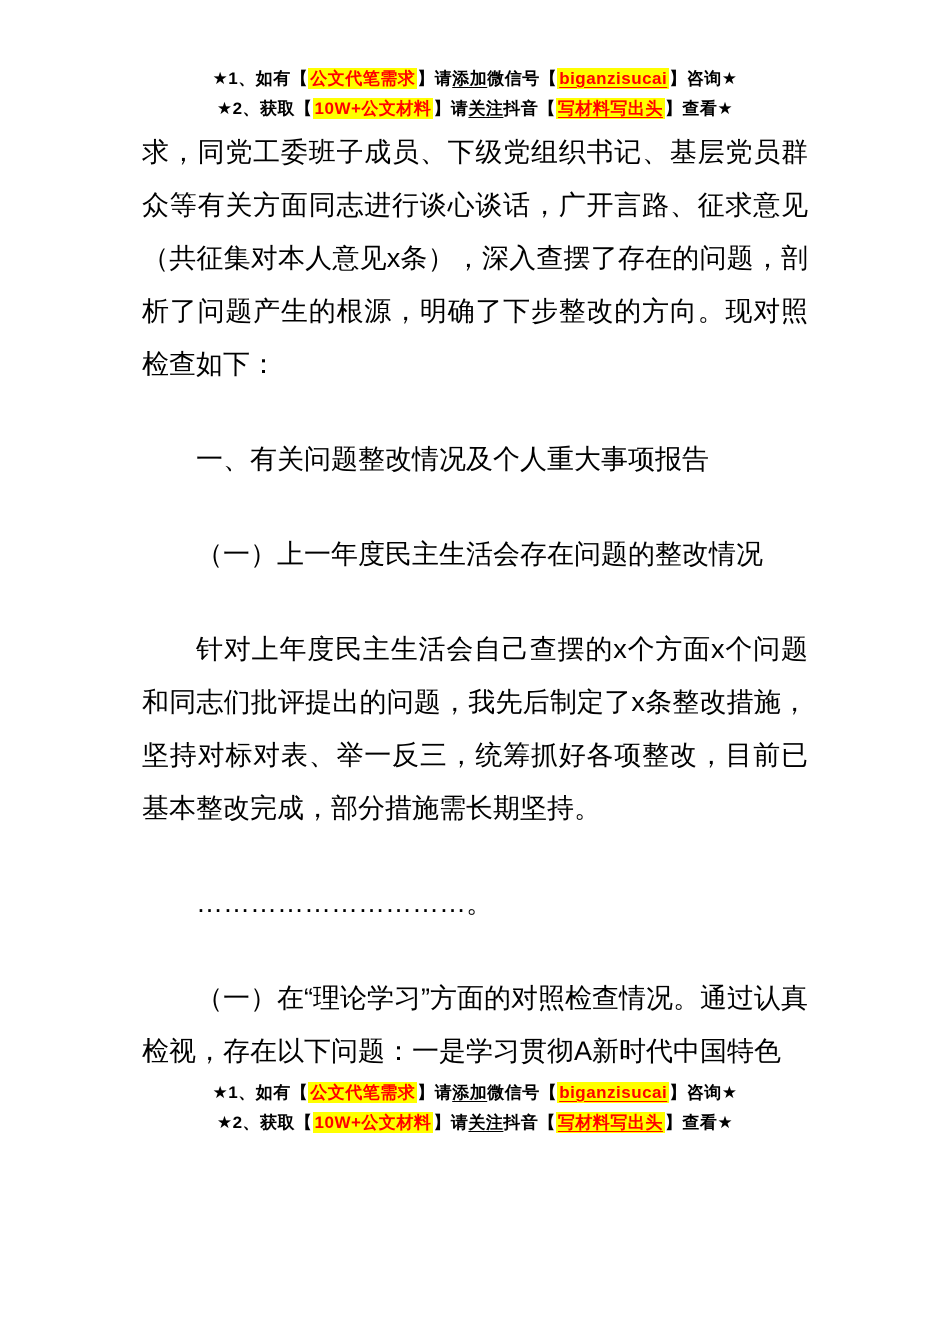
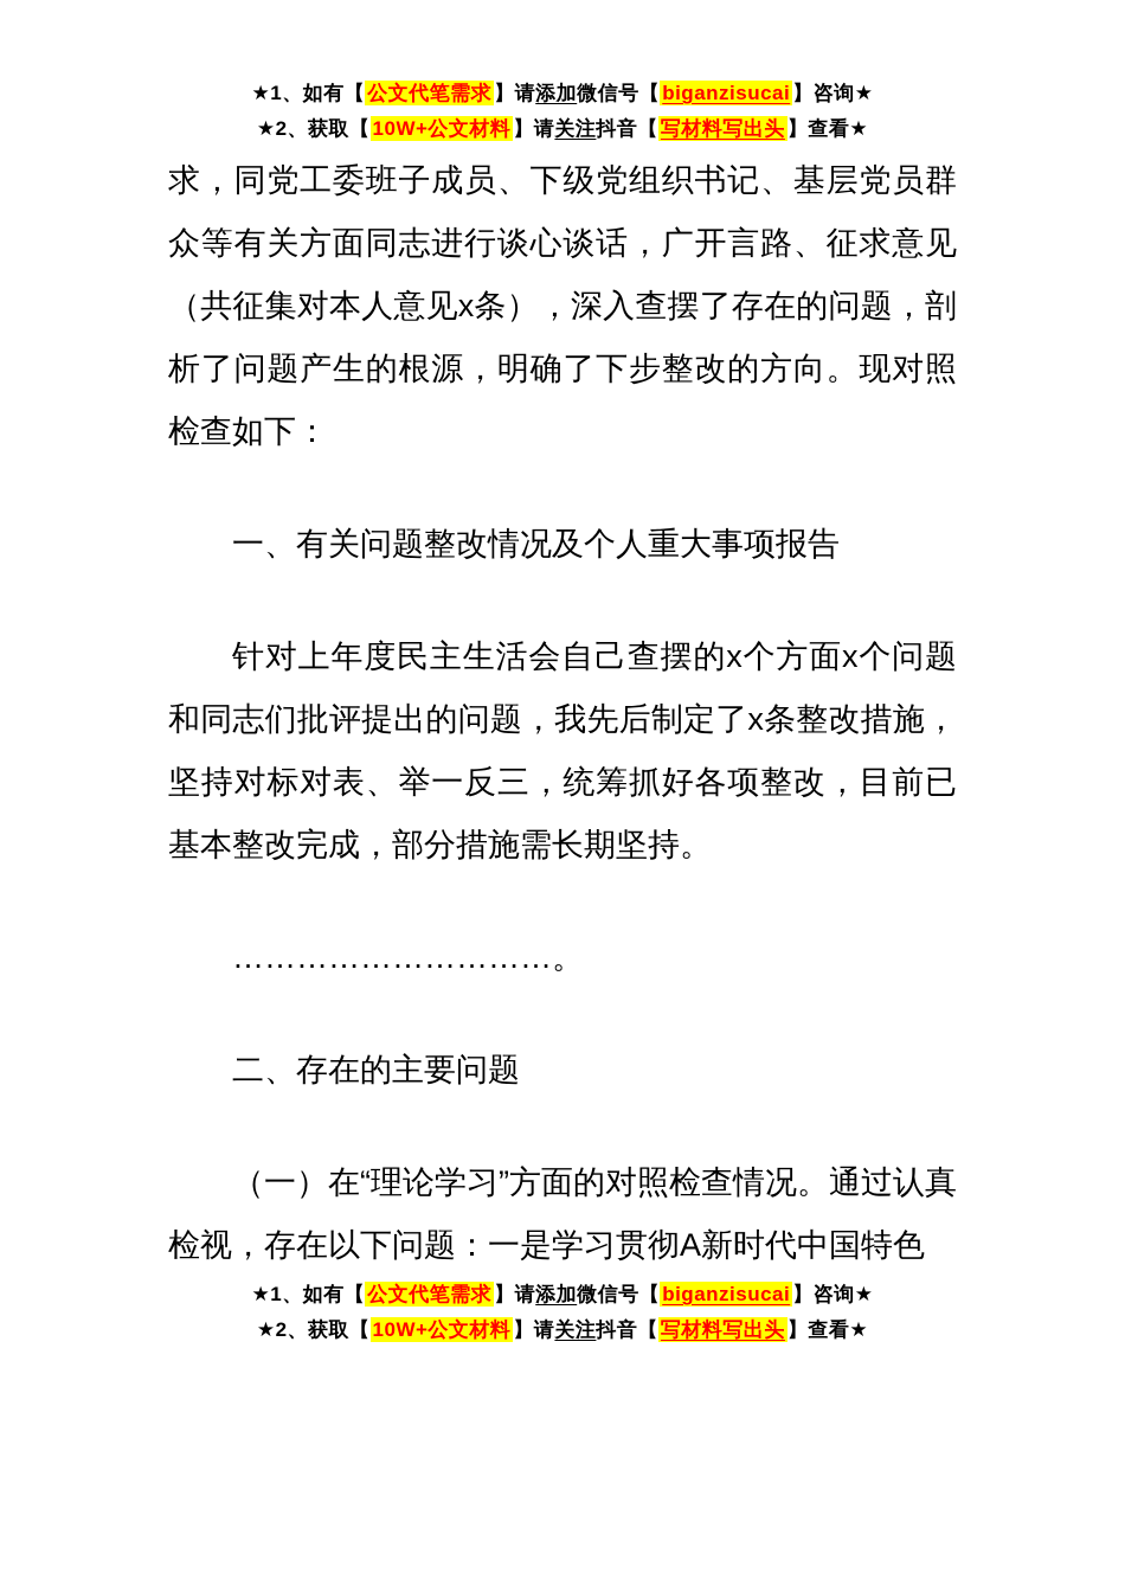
  ★1、如有【公文代笔需求】请添加微信号【biganzisucai】咨询★
  ★2、获取【10W+公文材料】请关注抖音【写材料写出头】查看★
  求，同党工委班子成员、下级党组织书记、基层党员群众等有关方面同志进行谈心谈话，广开言路、征求意见（共征集对本人意见x条），深入查摆了存在的问题，剖析了问题产生的根源，明确了下步整改的方向。现对照检查如下：
  一、有关问题整改情况及个人重大事项报告
- （一）上一年度民主生活会存在问题的整改情况
  针对上年度民主生活会自己查摆的x个方面x个问题和同志们批评提出的问题，我先后制定了x条整改措施，坚持对标对表、举一反三，统筹抓好各项整改，目前已基本整改完成，部分措施需长期坚持。
  …………………………。
+ 二、存在的主要问题
  （一）在“理论学习”方面的对照检查情况。通过认真检视，存在以下问题：一是学习贯彻A新时代中国特色
  ★1、如有【公文代笔需求】请添加微信号【biganzisucai】咨询★
  ★2、获取【10W+公文材料】请关注抖音【写材料写出头】查看★
